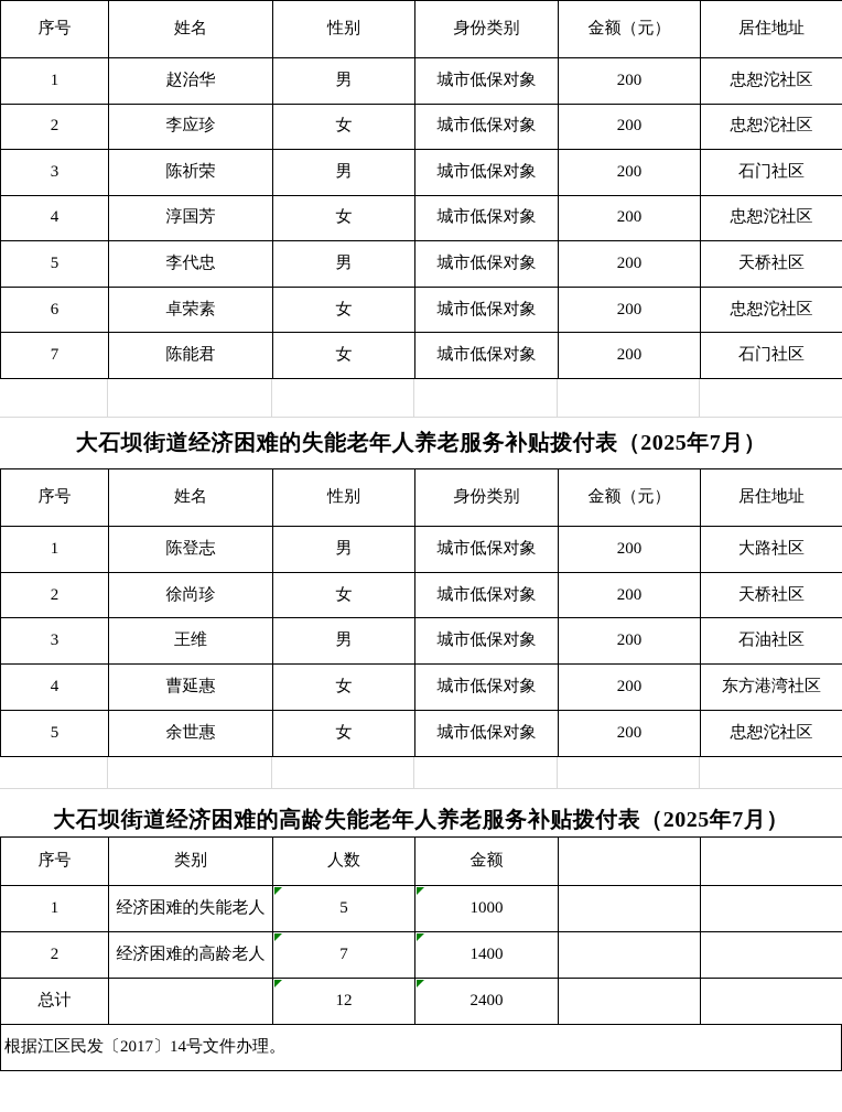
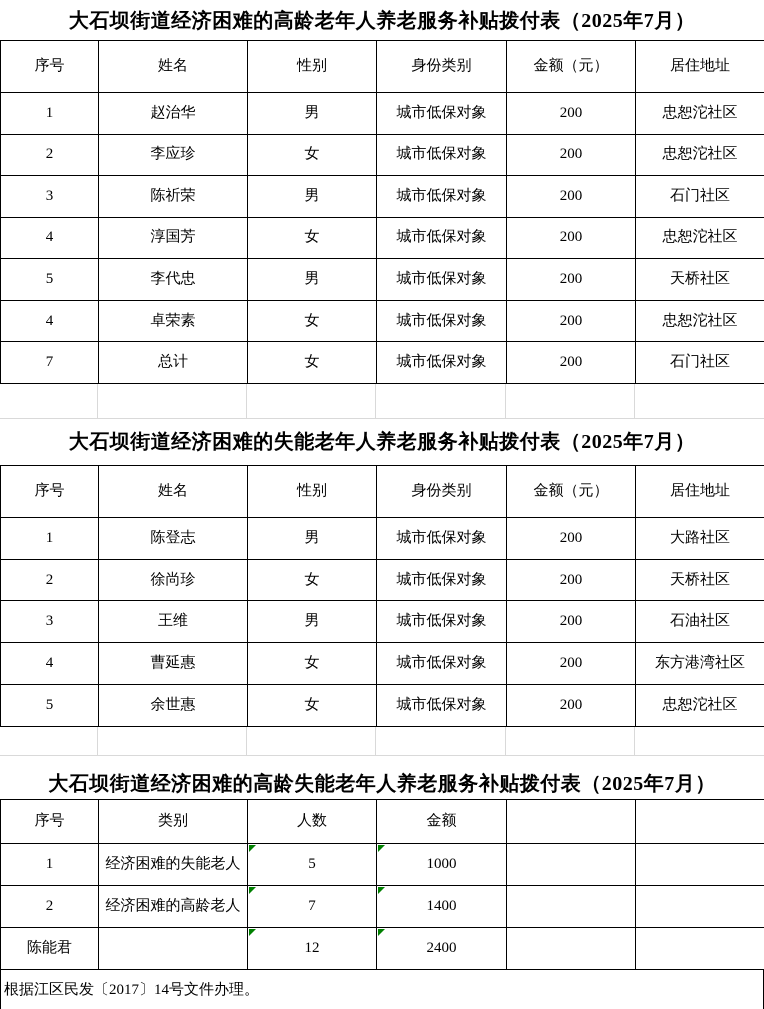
+ 大石坝街道经济困难的高龄老年人养老服务补贴拨付表（2025年7月）
  序号	姓名	性别	身份类别	金额（元）	居住地址
  1	赵治华	男	城市低保对象	200	忠恕沱社区
  2	李应珍	女	城市低保对象	200	忠恕沱社区
  3	陈祈荣	男	城市低保对象	200	石门社区
  4	淳国芳	女	城市低保对象	200	忠恕沱社区
  5	李代忠	男	城市低保对象	200	天桥社区
- 6	卓荣素	女	城市低保对象	200	忠恕沱社区
+ 4	卓荣素	女	城市低保对象	200	忠恕沱社区
- 7	陈能君	女	城市低保对象	200	石门社区
+ 7	总计	女	城市低保对象	200	石门社区
  大石坝街道经济困难的失能老年人养老服务补贴拨付表（2025年7月）
  序号	姓名	性别	身份类别	金额（元）	居住地址
  1	陈登志	男	城市低保对象	200	大路社区
  2	徐尚珍	女	城市低保对象	200	天桥社区
  3	王维	男	城市低保对象	200	石油社区
  4	曹延惠	女	城市低保对象	200	东方港湾社区
  5	余世惠	女	城市低保对象	200	忠恕沱社区
  大石坝街道经济困难的高龄失能老年人养老服务补贴拨付表（2025年7月）
  序号	类别	人数	金额
  1	经济困难的失能老人	5	1000
  2	经济困难的高龄老人	7	1400
- 总计		12	2400
+ 陈能君		12	2400
  根据江区民发〔2017〕14号文件办理。
